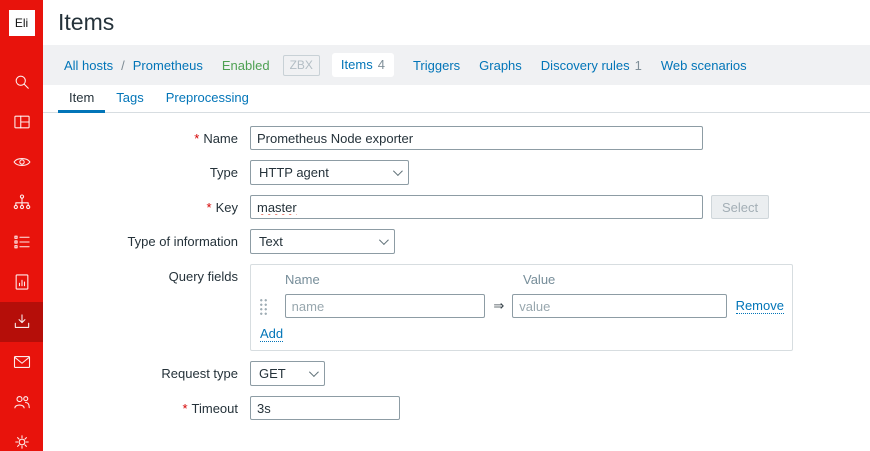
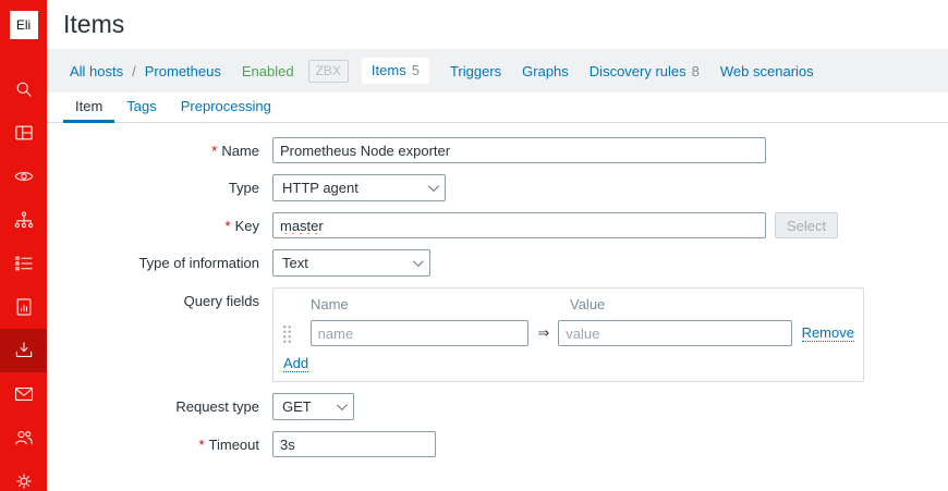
  Eli
  Items
  All hosts / Prometheus
  Enabled
  ZBX
- Items 4
+ Items 5
  Triggers
  Graphs
- Discovery rules 1
+ Discovery rules 8
  Web scenarios
  Item
  Tags
  Preprocessing
  * Name
  Prometheus Node exporter
  Type
  HTTP agent
  * Key
  master
  Select
  Type of information
  Text
  Query fields
  Name
  Value
  name
  ⇒
  value
  Remove
  Add
  Request type
  GET
  * Timeout
  3s
